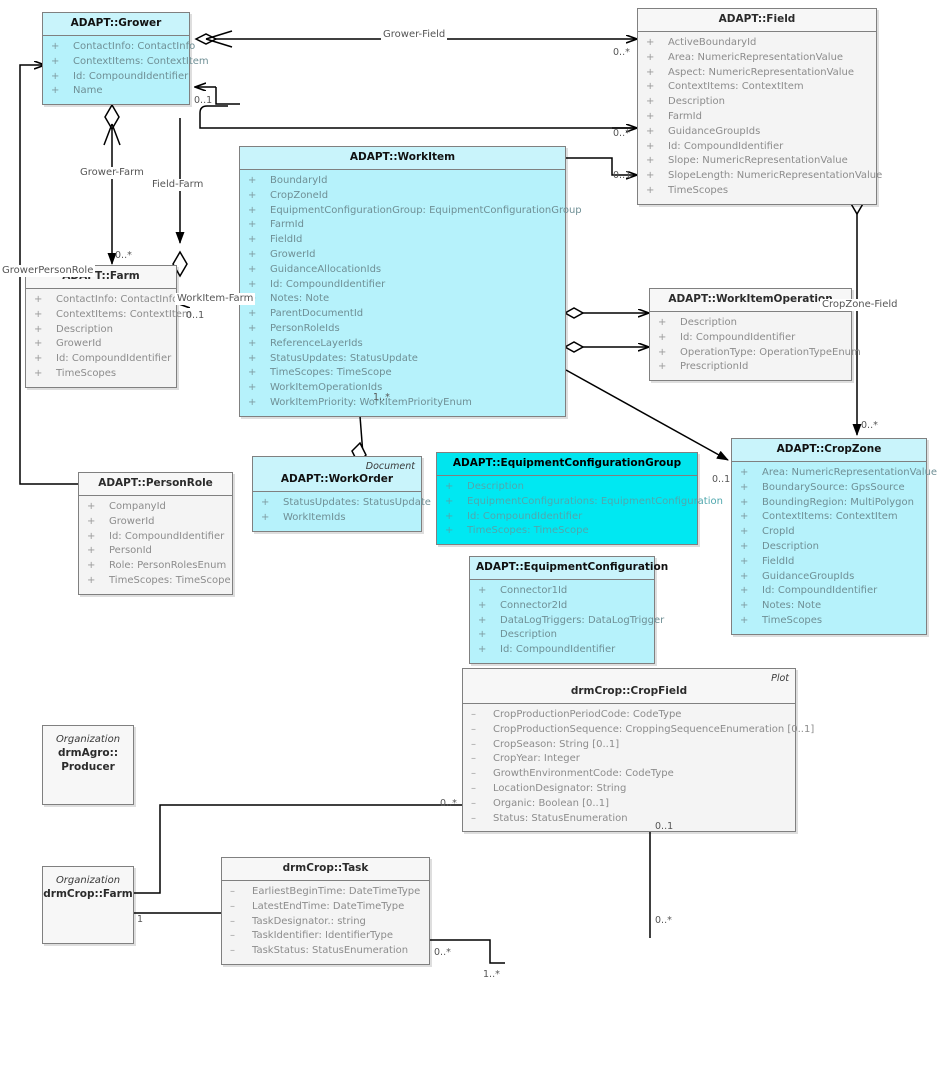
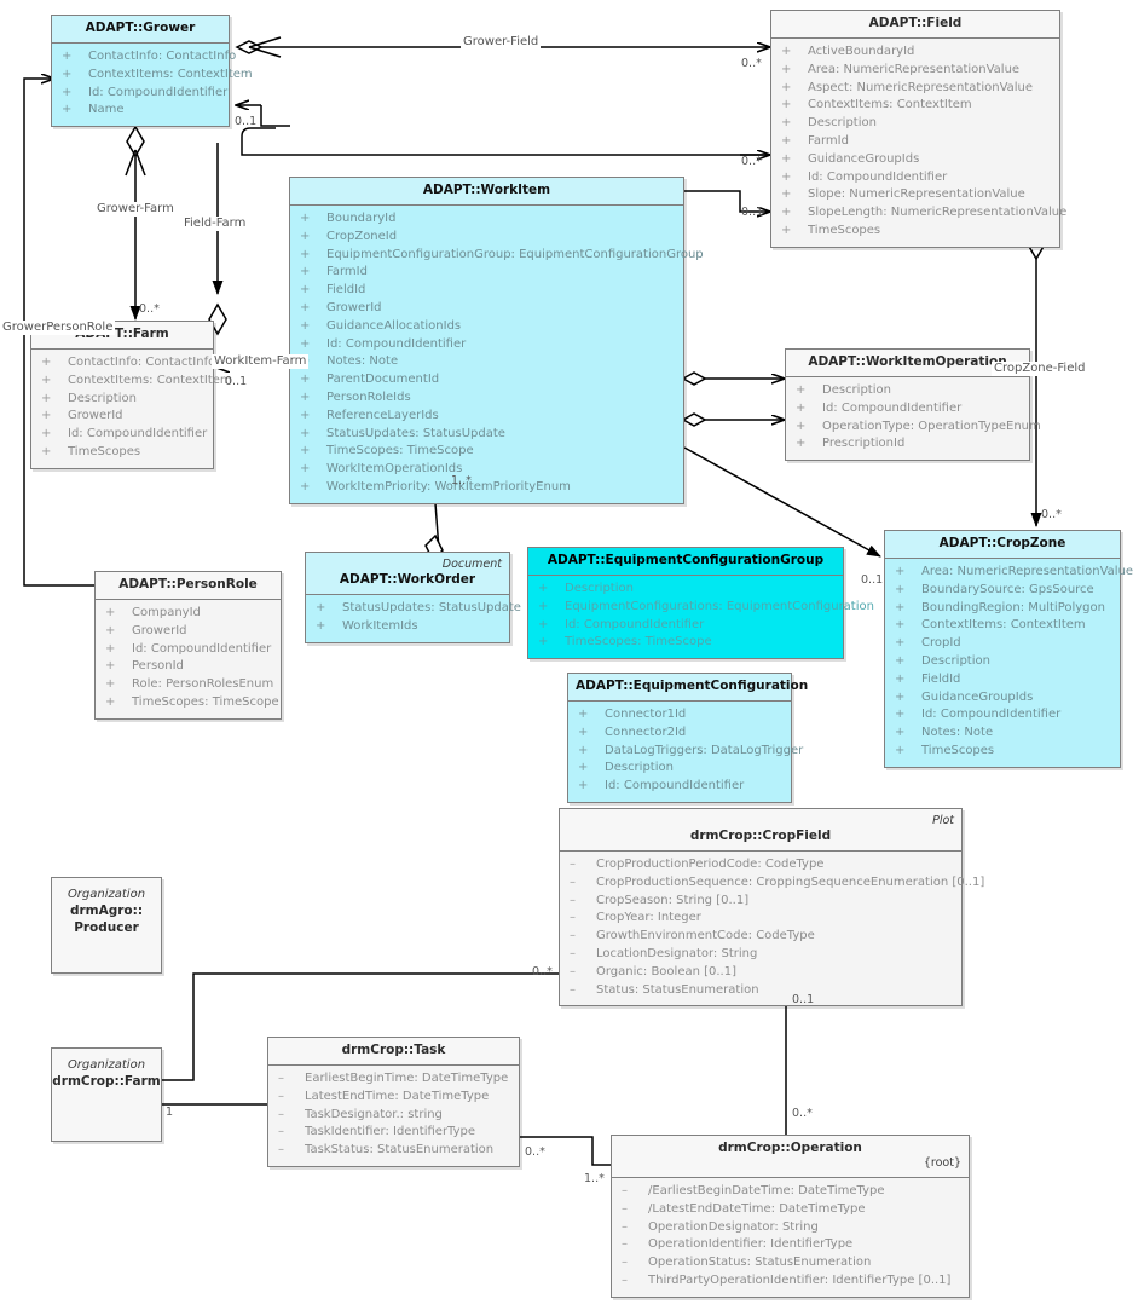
  ADAPT::Grower
  + ContactInfo: ContactInfo
  + ContextItems: ContextItem
  + Id: CompoundIdentifier
  + Name
  ADAPT::Field
  + ActiveBoundaryId
  + Area: NumericRepresentationValue
  + Aspect: NumericRepresentationValue
  + ContextItems: ContextItem
  + Description
  + FarmId
  + GuidanceGroupIds
  + Id: CompoundIdentifier
  + Slope: NumericRepresentationValue
  + SlopeLength: NumericRepresentationValue
  + TimeScopes
  ADAPT::WorkItem
  + BoundaryId
  + CropZoneId
  + EquipmentConfigurationGroup: EquipmentConfigurationGroup
  + FarmId
  + FieldId
  + GrowerId
  + GuidanceAllocationIds
  + Id: CompoundIdentifier
  Notes: Note
  + ParentDocumentId
  + PersonRoleIds
  + ReferenceLayerIds
  + StatusUpdates: StatusUpdate
  + TimeScopes: TimeScope
  + WorkItemOperationIds
  + WorkItemPriority: WorkItemPriorityEnum
  + ContactInfo: ContactInf
  + ContextItems: ContextItem
  + Description
  + GrowerId
  + Id: CompoundIdentifier
  + TimeScopes
  ADAPT::WorkItemOperati
  + Description
  + Id: CompoundIdentifier
  + OperationType: OperationTypeEnum
  + PrescriptionId
  ADAPT::CropZone
  + Area: NumericRepresentationValue
  + BoundarySource: GpsSource
  + BoundingRegion: MultiPolygon
  + ContextItems: ContextItem
  + CropId
  + Description
  + FieldId
  + GuidanceGroupIds
  + Id: CompoundIdentifier
  + Notes: Note
  + TimeScopes
  ADAPT::PersonRole
  + CompanyId
  + GrowerId
  + Id: CompoundIdentifier
  + PersonId
  + Role: PersonRolesEnum
  + TimeScopes: TimeScope
  Document
  ADAPT::WorkOrder
  + StatusUpdates: StatusUpdate
  + WorkItemIds
  ADAPT::EquipmentConfigurationGroup
  + Description
  + EquipmentConfigurations: EquipmentConfiguration
  + Id: CompoundIdentifier
  + TimeScopes: TimeScope
  ADAPT::EquipmentConfiguration
  + Connector1Id
  + Connector2Id
  + DataLogTriggers: DataLogTrigger
  + Description
  + Id: CompoundIdentifier
  Plot
  drmCrop::CropField
  – CropProductionPeriodCode: CodeType
  – CropProductionSequence: CroppingSequenceEnumeration [0..1]
  – CropSeason: String [0..1]
  – CropYear: Integer
  – GrowthEnvironmentCode: CodeType
  – LocationDesignator: String
  – Organic: Boolean [0..1]
  – Status: StatusEnumeration
  drmCrop::Task
  – EarliestBeginTime: DateTimeType
  – LatestEndTime: DateTimeType
  – TaskDesignator.: string
  – TaskIdentifier: IdentifierType
  – TaskStatus: StatusEnumeration
+ drmCrop::Operation
+ {root}
+ – /EarliestBeginDateTime: DateTimeType
+ – /LatestEndDateTime: DateTimeType
+ – OperationDesignator: String
+ – OperationIdentifier: IdentifierType
+ – OperationStatus: StatusEnumeration
+ – ThirdPartyOperationIdentifier: IdentifierType [0..1]
  Organization
  drmAgro::
  Producer
  Organization
  drmCrop::Farm
  Grower-Field
  Grower-Farm
  Field-Farm
  GrowerPersonRole
  WorkItem-Farm
  CropZone-Field
  0..*
  0..*
  0..1
  0..1
  0..*
  0..1
  1..*
  0..*
  0..1
  0..*
  1
  0..1
  0..*
  0..*
  1..*
